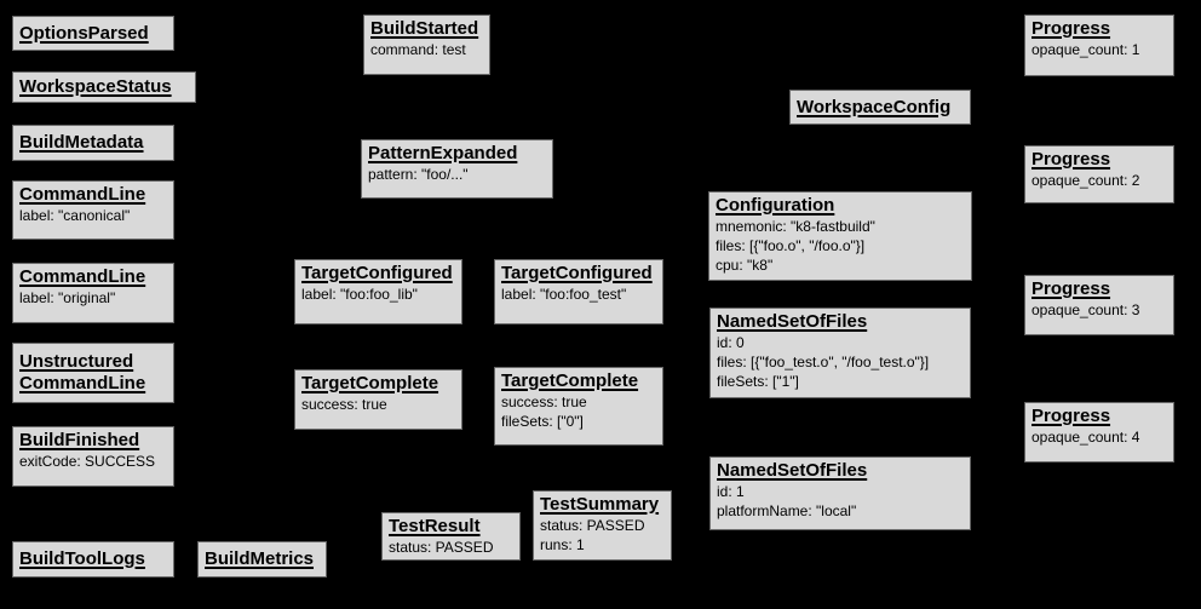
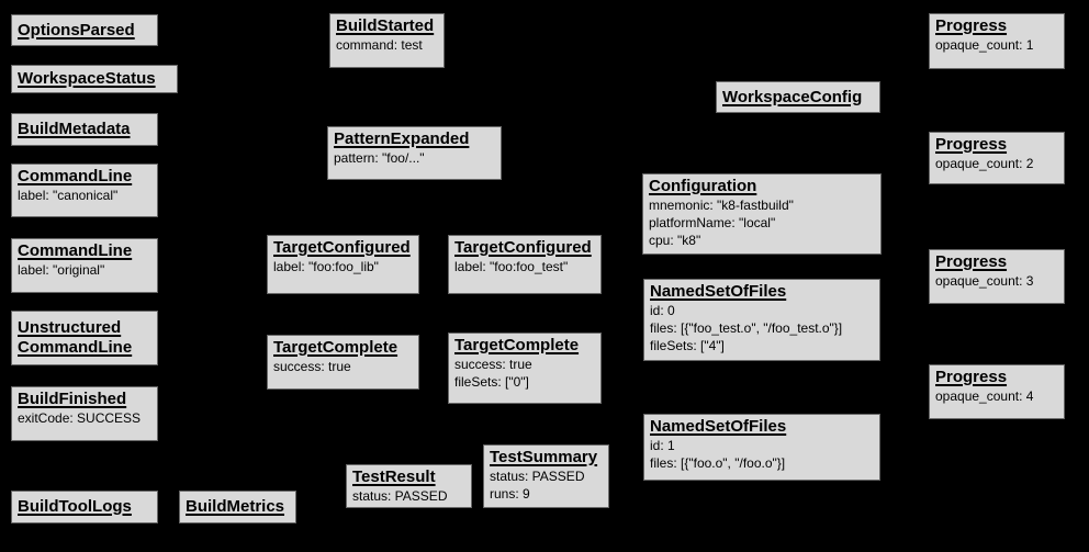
  OptionsParsed
  WorkspaceStatus
  BuildMetadata
  CommandLine
  label: "canonical"
  CommandLine
  label: "original"
  Unstructured
  CommandLine
  BuildFinished
  exitCode: SUCCESS
  BuildToolLogs
  BuildMetrics
  BuildStarted
  command: test
  PatternExpanded
  pattern: "foo/..."
  TargetConfigured
  label: "foo:foo_lib"
  TargetConfigured
  label: "foo:foo_test"
  TargetComplete
  success: true
  TargetComplete
  success: true
  fileSets: ["0"]
  TestResult
  status: PASSED
  TestSummary
  status: PASSED
- runs: 1
+ runs: 9
  WorkspaceConfig
  Configuration
  mnemonic: "k8-fastbuild"
- files: [{"foo.o", "/foo.o"}]
+ platformName: "local"
  cpu: "k8"
  NamedSetOfFiles
  id: 0
  files: [{"foo_test.o", "/foo_test.o"}]
- fileSets: ["1"]
+ fileSets: ["4"]
  NamedSetOfFiles
  id: 1
- platformName: "local"
+ files: [{"foo.o", "/foo.o"}]
  Progress
  opaque_count: 1
  Progress
  opaque_count: 2
  Progress
  opaque_count: 3
  Progress
  opaque_count: 4
